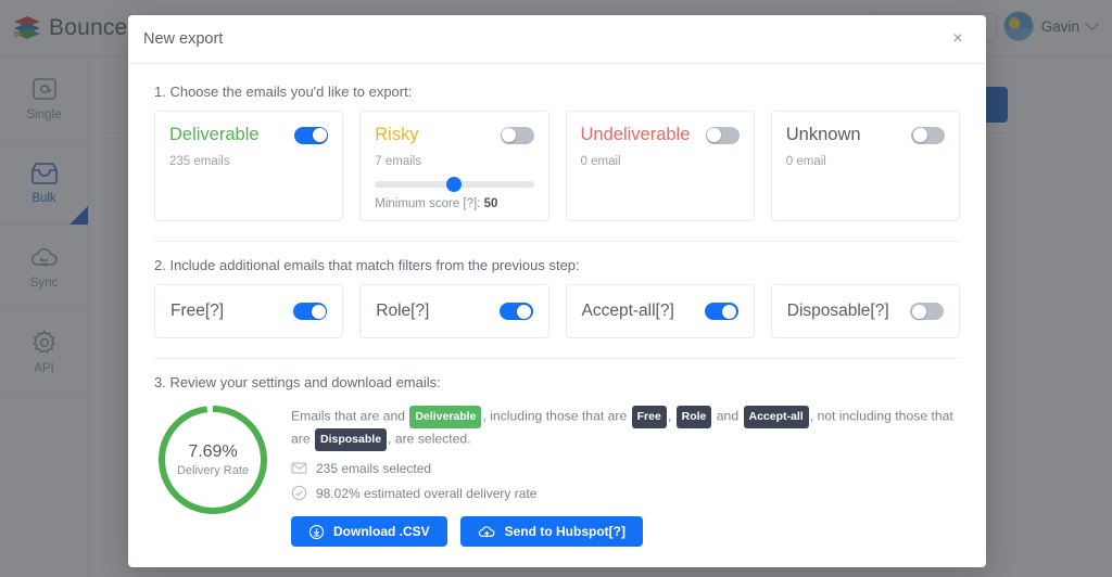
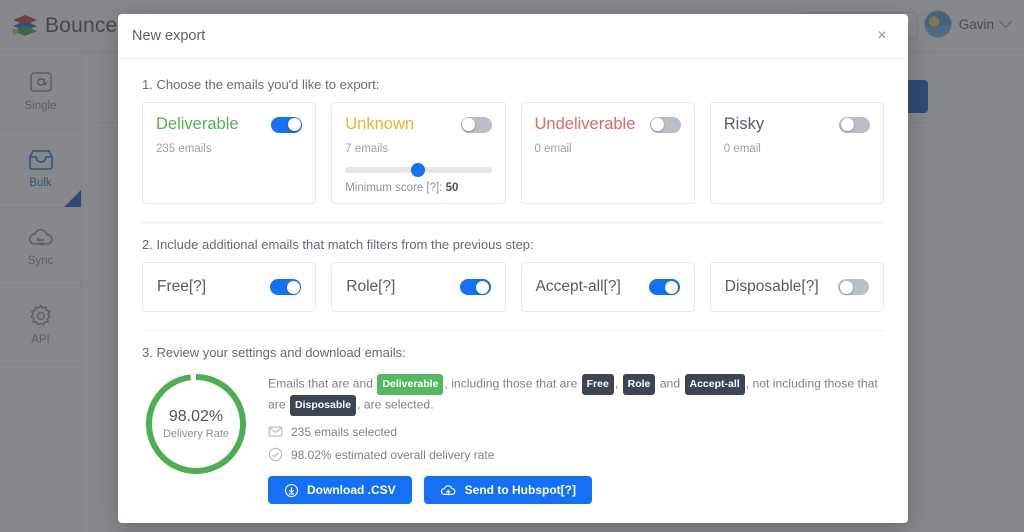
  Gavin
  Single
  Bulk
  Sync
  API
  New export
  ×
  1. Choose the emails you'd like to export:
  Deliverable
  235 emails
- Risky
+ Unknown
  7 emails
  Minimum score [?]: 50
  Undeliverable
  0 email
- Unknown
+ Risky
  0 email
  2. Include additional emails that match filters from the previous step:
  Free[?]
  Role[?]
  Accept-all[?]
  Disposable[?]
  3. Review your settings and download emails:
- 7.69%
+ 98.02%
  Delivery Rate
  Emails that are and Deliverable , including those that are Free , Role and Accept-all , not including those that are Disposable , are selected.
  235 emails selected
  98.02% estimated overall delivery rate
  Download .CSV
  Send to Hubspot[?]
